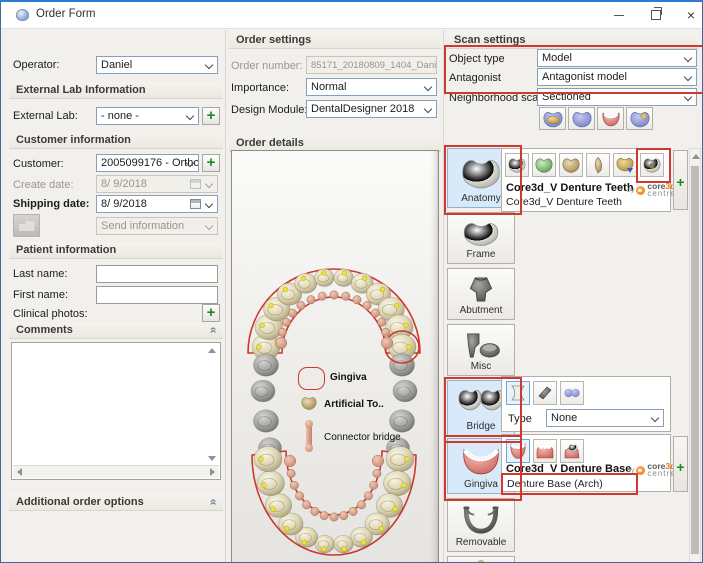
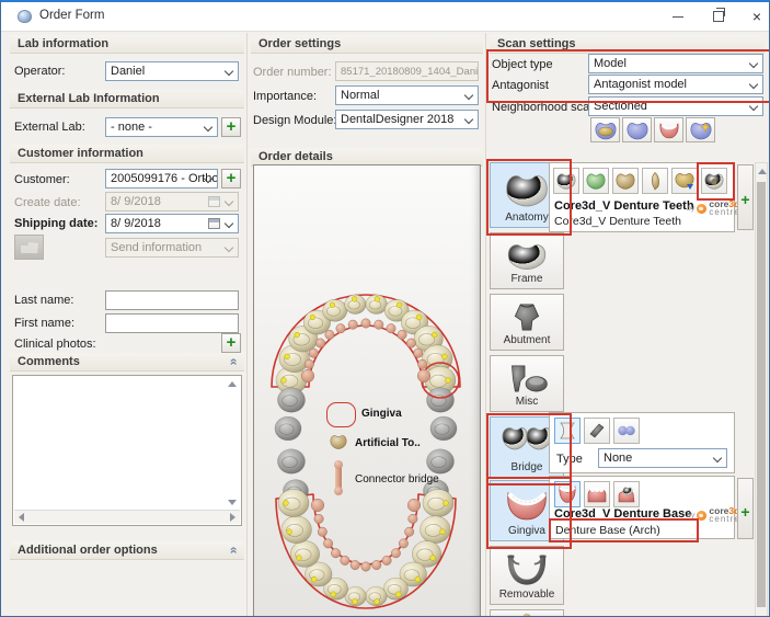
  Order Form
  ×
+ Lab information
  Operator:
  Daniel
  External Lab Information
  External Lab:
  - none -
  +
  Customer information
  Customer:
  2005099176 - Ortho
  +
  Create date:
  8/ 9/2018
  Shipping date:
  8/ 9/2018
  Send information
- Patient information
  Last name:
  First name:
  Clinical photos:
  +
  Comments
  Additional order options
  Order settings
  Order number:
  85171_20180809_1404_Dani
  Importance:
  Normal
  Design Module
  DentalDesigner 2018
  Order details
  Gingiva
  Artificial To..
  Connector bridge
  Scan settings
  Object type
  Model
  Antagonist
  Antagonist model
  Neighborhood sca
  Sectioned
  Anatomy
  Core3d_V Denture Teeth
  core3
  centr
  Core3d_V Denture Teeth
  +
  Frame
  Abutment
  Misc
  Bridge
  Type
  None
  Gingiva
  Core3d_V Denture Base
  core3
  centr
  Denture Base (Arch)
  +
  Removable
